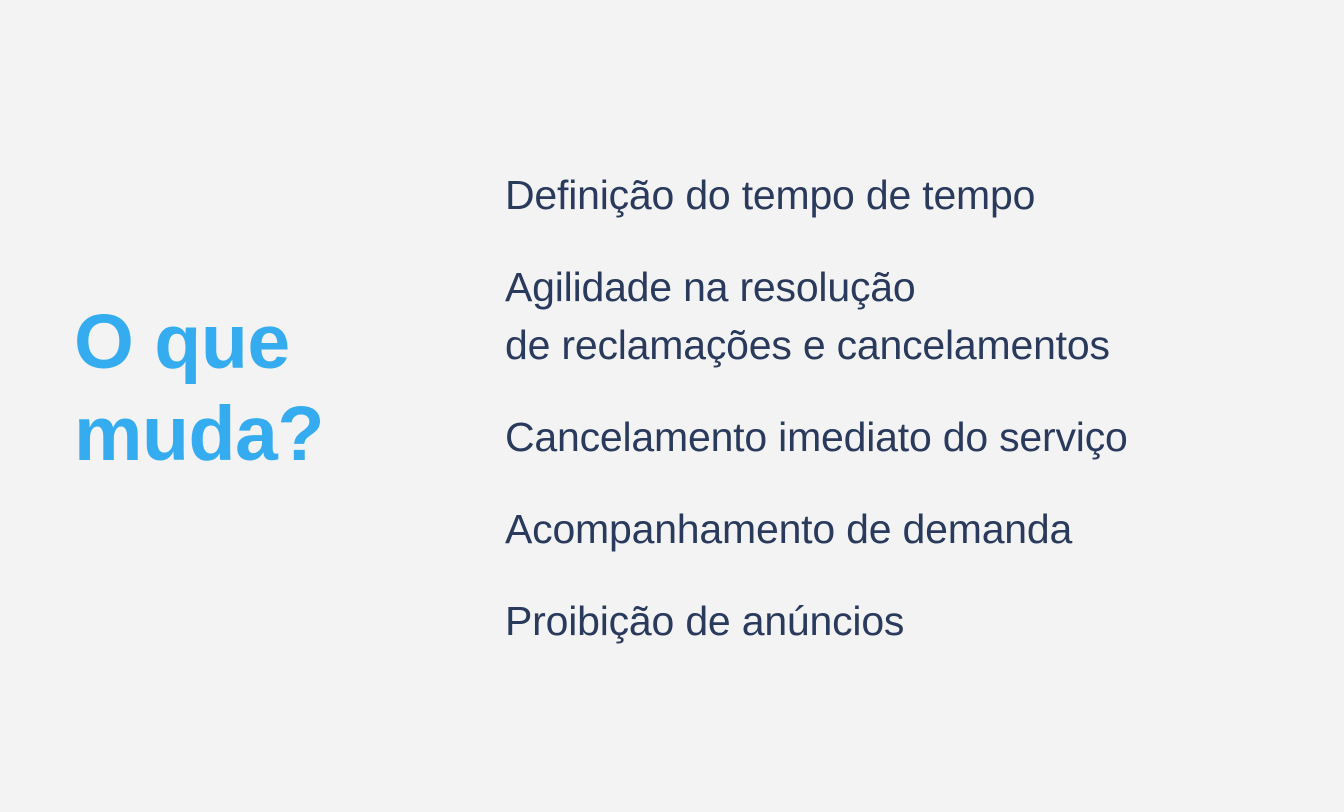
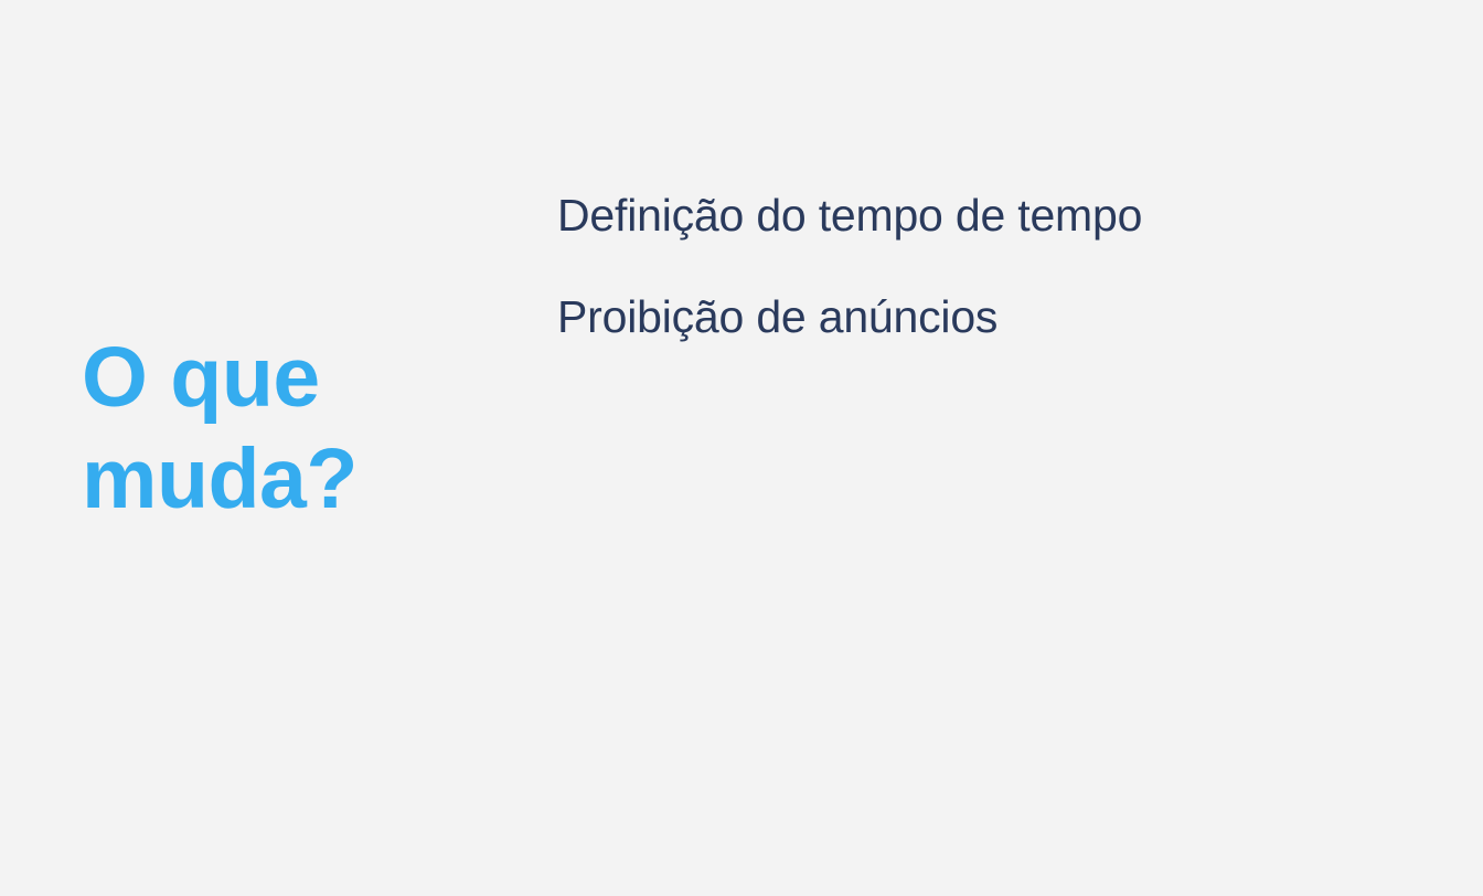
  O que
  muda?
  Definição do tempo de tempo
- Agilidade na resolução
- de reclamações e cancelamentos
- Cancelamento imediato do serviço
- Acompanhamento de demanda
  Proibição de anúncios
